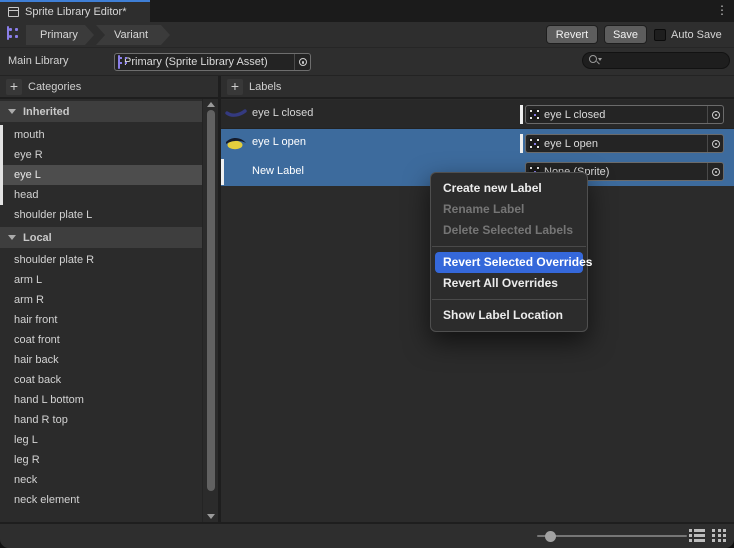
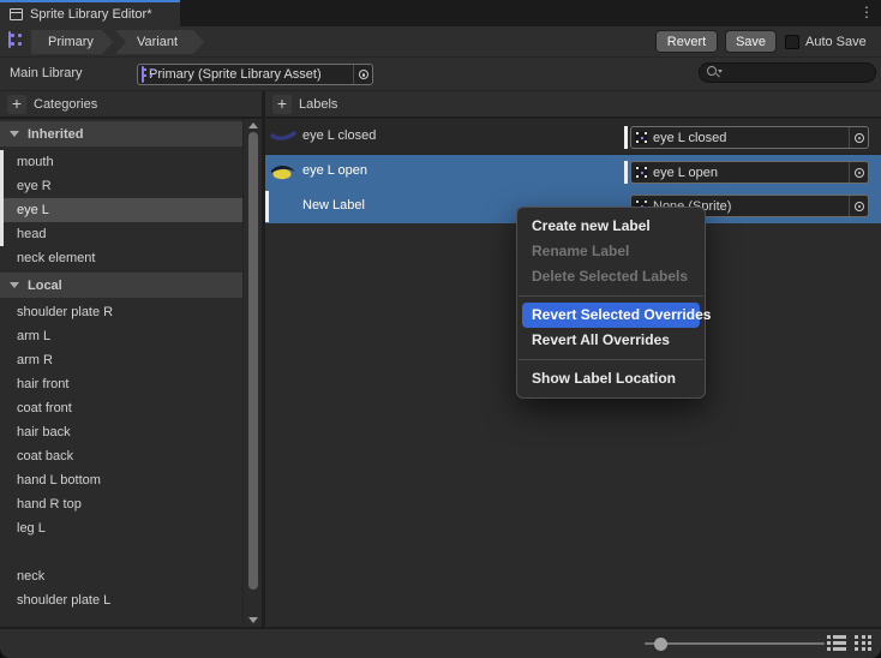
  Sprite Library Editor*
  ⋮
  Primary
  Variant
  Revert
  Save
  Auto Save
  Main Library
  Primary (Sprite Library Asset)
  +
  Categories
  +
  Labels
  Inherited
  mouth
  eye R
  eye L
  head
- shoulder plate L
+ neck element
  Local
  shoulder plate R
  arm L
  arm R
  hair front
  coat front
  hair back
  coat back
  hand L bottom
  hand R top
  leg L
- leg R
  neck
- neck element
+ shoulder plate L
  eye L closed
  eye L closed
  eye L open
  eye L open
  New Label
  Create new Label
  Rename Label
  Delete Selected Labels
  Revert Selected Overrides
  Revert All Overrides
  Show Label Location
